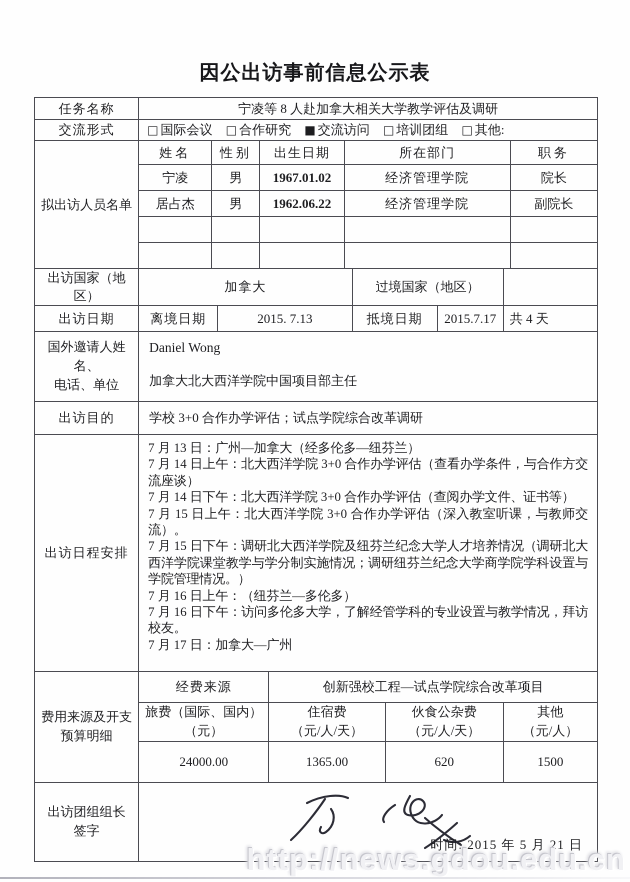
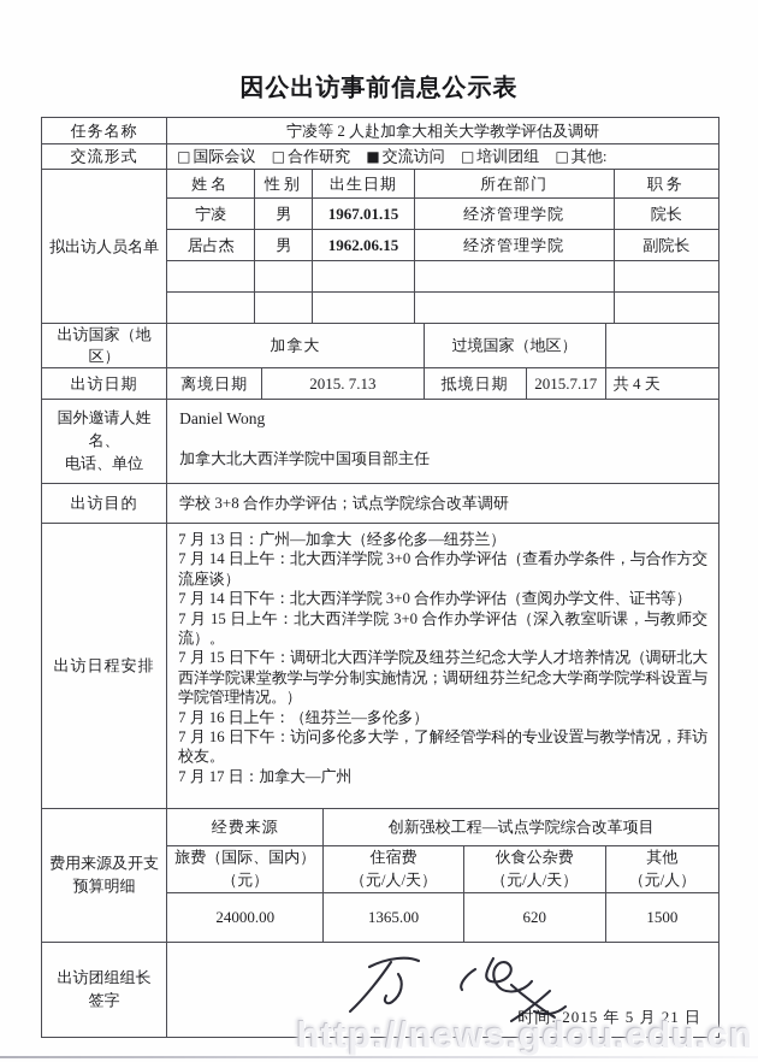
  因公出访事前信息公示表
- 任务名称	宁凌等 8 人赴加拿大相关大学教学评估及调研
+ 任务名称	宁凌等 2 人赴加拿大相关大学教学评估及调研
  交流形式	□ 国际会议 □ 合作研究 ■ 交流访问 □ 培训团组 □ 其他:
  拟出访人员名单	姓名	性别	出生日期	所在部门	职务
- 宁凌	男	1967.01.02	经济管理学院	院长
+ 宁凌	男	1967.01.15	经济管理学院	院长
- 居占杰	男	1962.06.22	经济管理学院	副院长
+ 居占杰	男	1962.06.15	经济管理学院	副院长
  出访国家（地区）	加拿大	过境国家（地区）
  出访日期	离境日期	2015. 7.13	抵境日期	2015.7.17	共 4 天
  国外邀请人姓名、 电话、单位	Daniel Wong 加拿大北大西洋学院中国项目部主任
- 出访目的	学校 3+0 合作办学评估；试点学院综合改革调研
+ 出访目的	学校 3+8 合作办学评估；试点学院综合改革调研
  出访日程安排	7 月 13 日：广州—加拿大（经多伦多—纽芬兰） 7 月 14 日上午：北大西洋学院 3+0 合作办学评估（查看办学条件，与合作方交流座谈） 7 月 14 日下午：北大西洋学院 3+0 合作办学评估（查阅办学文件、证书等） 7 月 15 日上午：北大西洋学院 3+0 合作办学评估（深入教室听课，与教师交流）。 7 月 15 日下午：调研北大西洋学院及纽芬兰纪念大学人才培养情况（调研北大西洋学院课堂教学与学分制实施情况；调研纽芬兰纪念大学商学院学科设置与学院管理情况。） 7 月 16 日上午：（纽芬兰—多伦多） 7 月 16 日下午：访问多伦多大学，了解经管学科的专业设置与教学情况，拜访校友。 7 月 17 日：加拿大—广州
  费用来源及开支 预算明细	经费来源	创新强校工程—试点学院综合改革项目
  旅费（国际、国内） （元）	住宿费 （元/人/天）	伙食公杂费 （元/人/天）	其他 （元/人）
  24000.00	1365.00	620	1500
  出访团组组长 签字	时间: 2015 年 5 月 21 日
  http://news.gdou.edu.cn
